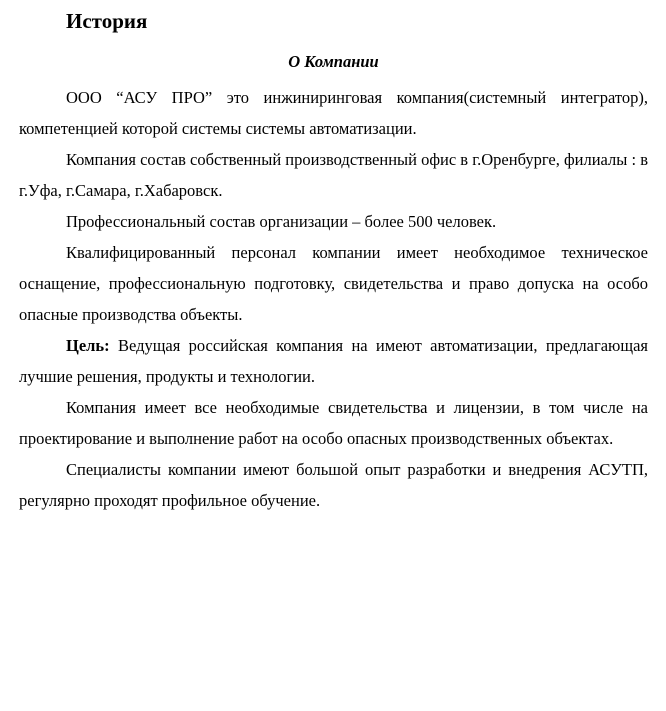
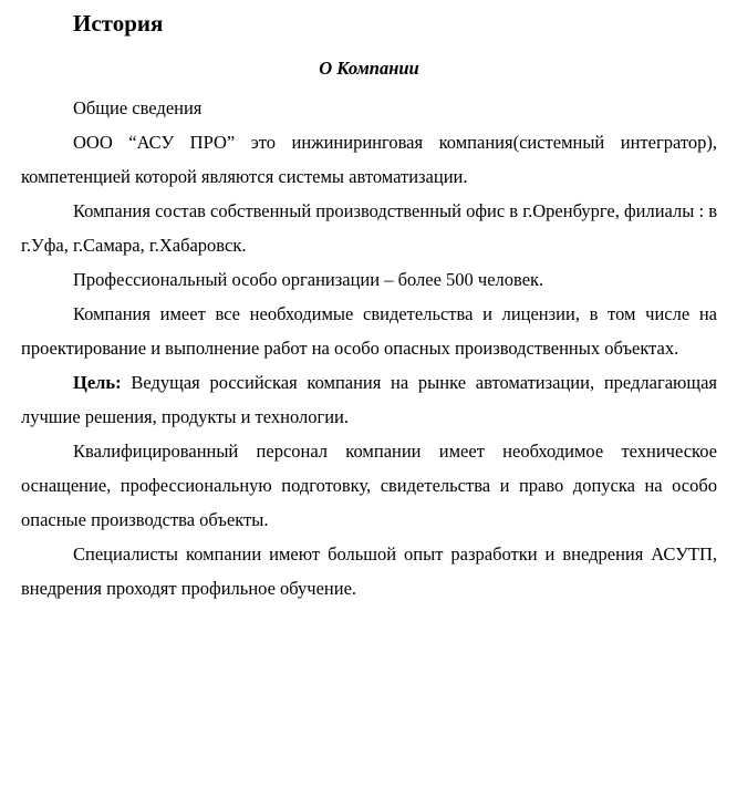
  История
  О Компании
+ Общие сведения
- ООО “АСУ ПРО” это инжиниринговая компания(системный интегратор), компетенцией которой системы системы автоматизации.
+ ООО “АСУ ПРО” это инжиниринговая компания(системный интегратор), компетенцией которой являются системы автоматизации.
  Компания состав собственный производственный офис в г.Оренбурге, филиалы : в г.Уфа, г.Самара, г.Хабаровск.
- Профессиональный состав организации – более 500 человек.
+ Профессиональный особо организации – более 500 человек.
- Квалифицированный персонал компании имеет необходимое техническое оснащение, профессиональную подготовку, свидетельства и право допуска на особо опасные производства объекты.
+ Компания имеет все необходимые свидетельства и лицензии, в том числе на проектирование и выполнение работ на особо опасных производственных объектах.
- Цель: Ведущая российская компания на имеют автоматизации, предлагающая лучшие решения, продукты и технологии.
+ Цель: Ведущая российская компания на рынке автоматизации, предлагающая лучшие решения, продукты и технологии.
- Компания имеет все необходимые свидетельства и лицензии, в том числе на проектирование и выполнение работ на особо опасных производственных объектах.
+ Квалифицированный персонал компании имеет необходимое техническое оснащение, профессиональную подготовку, свидетельства и право допуска на особо опасные производства объекты.
- Специалисты компании имеют большой опыт разработки и внедрения АСУТП, регулярно проходят профильное обучение.
+ Специалисты компании имеют большой опыт разработки и внедрения АСУТП, внедрения проходят профильное обучение.
